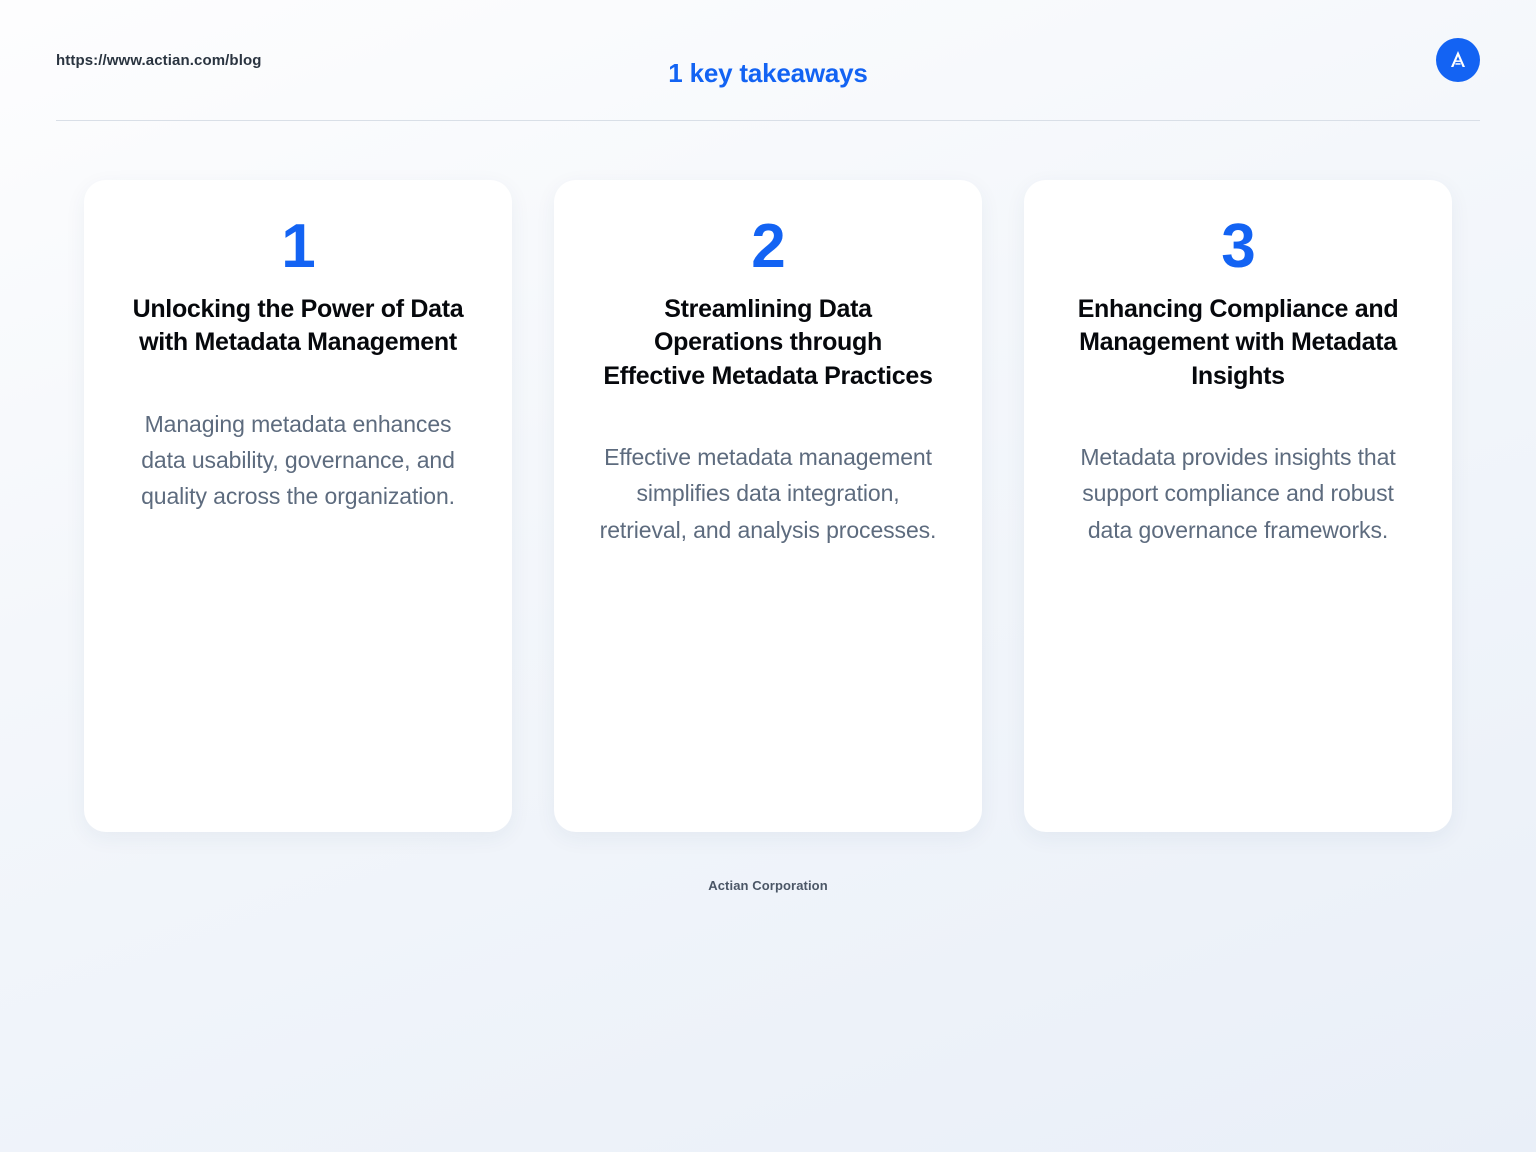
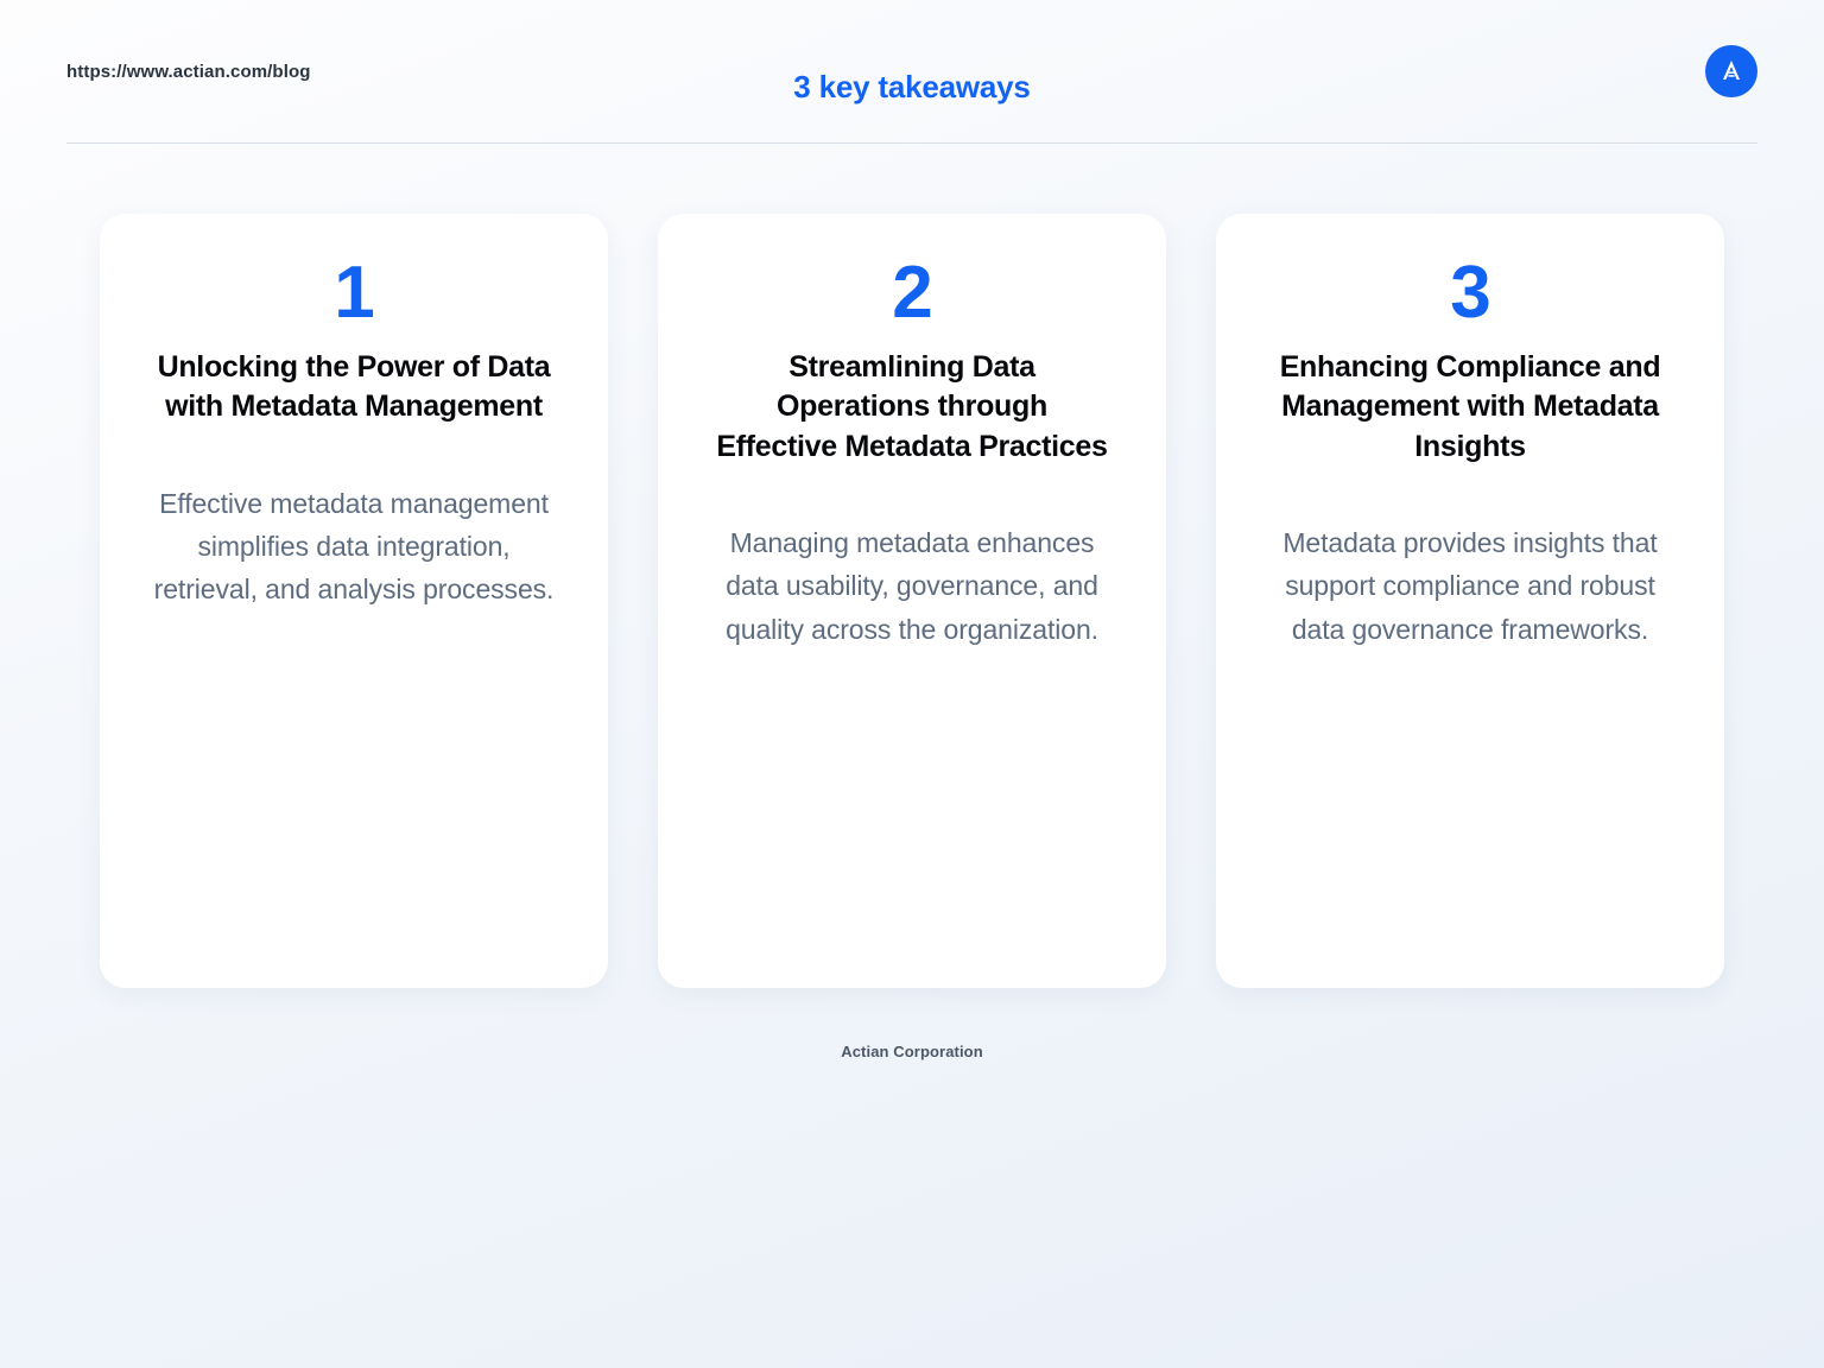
  https://www.actian.com/blog
- 1 key takeaways
+ 3 key takeaways
  1
  Unlocking the Power of Data with Metadata Management
- Managing metadata enhances data usability, governance, and quality across the organization.
+ Effective metadata management simplifies data integration, retrieval, and analysis processes.
  2
  Streamlining Data Operations through Effective Metadata Practices
- Effective metadata management simplifies data integration, retrieval, and analysis processes.
+ Managing metadata enhances data usability, governance, and quality across the organization.
  3
  Enhancing Compliance and Management with Metadata Insights
  Metadata provides insights that support compliance and robust data governance frameworks.
  Actian Corporation
